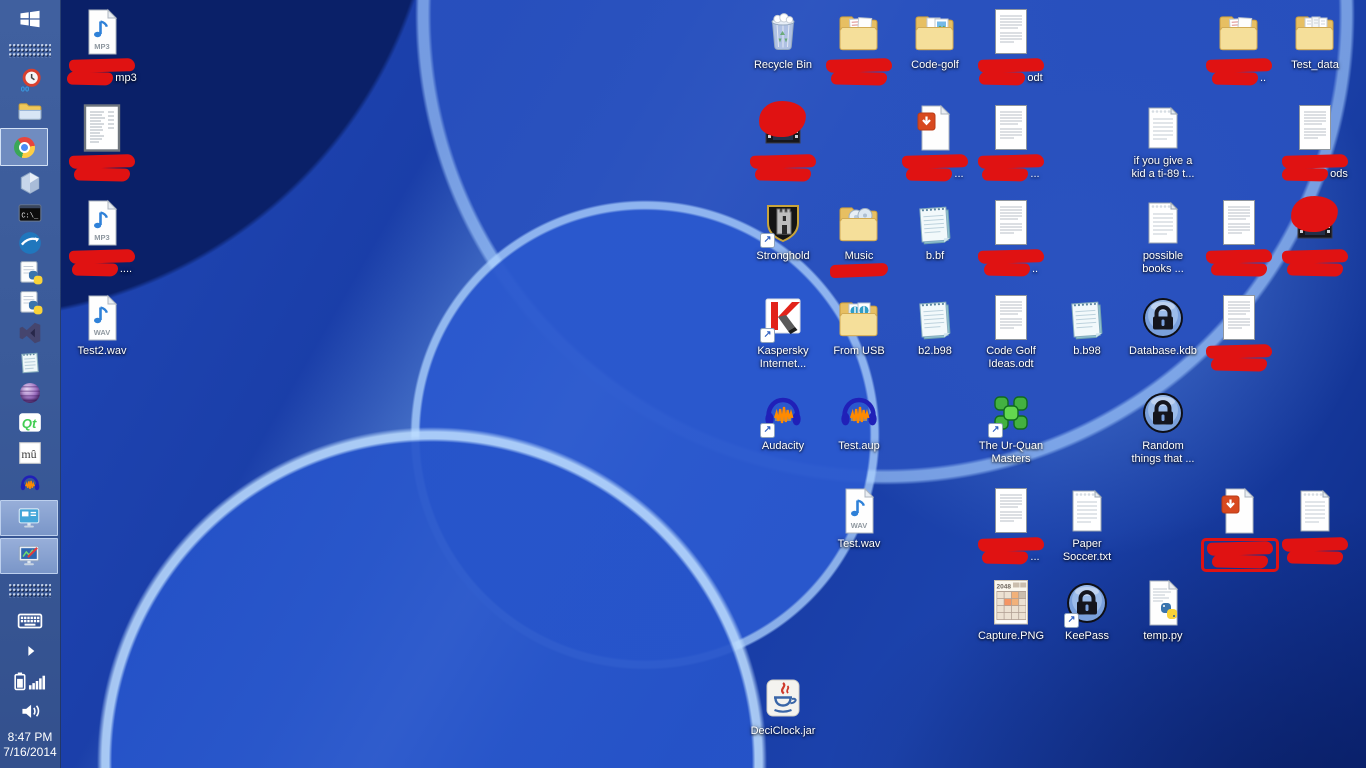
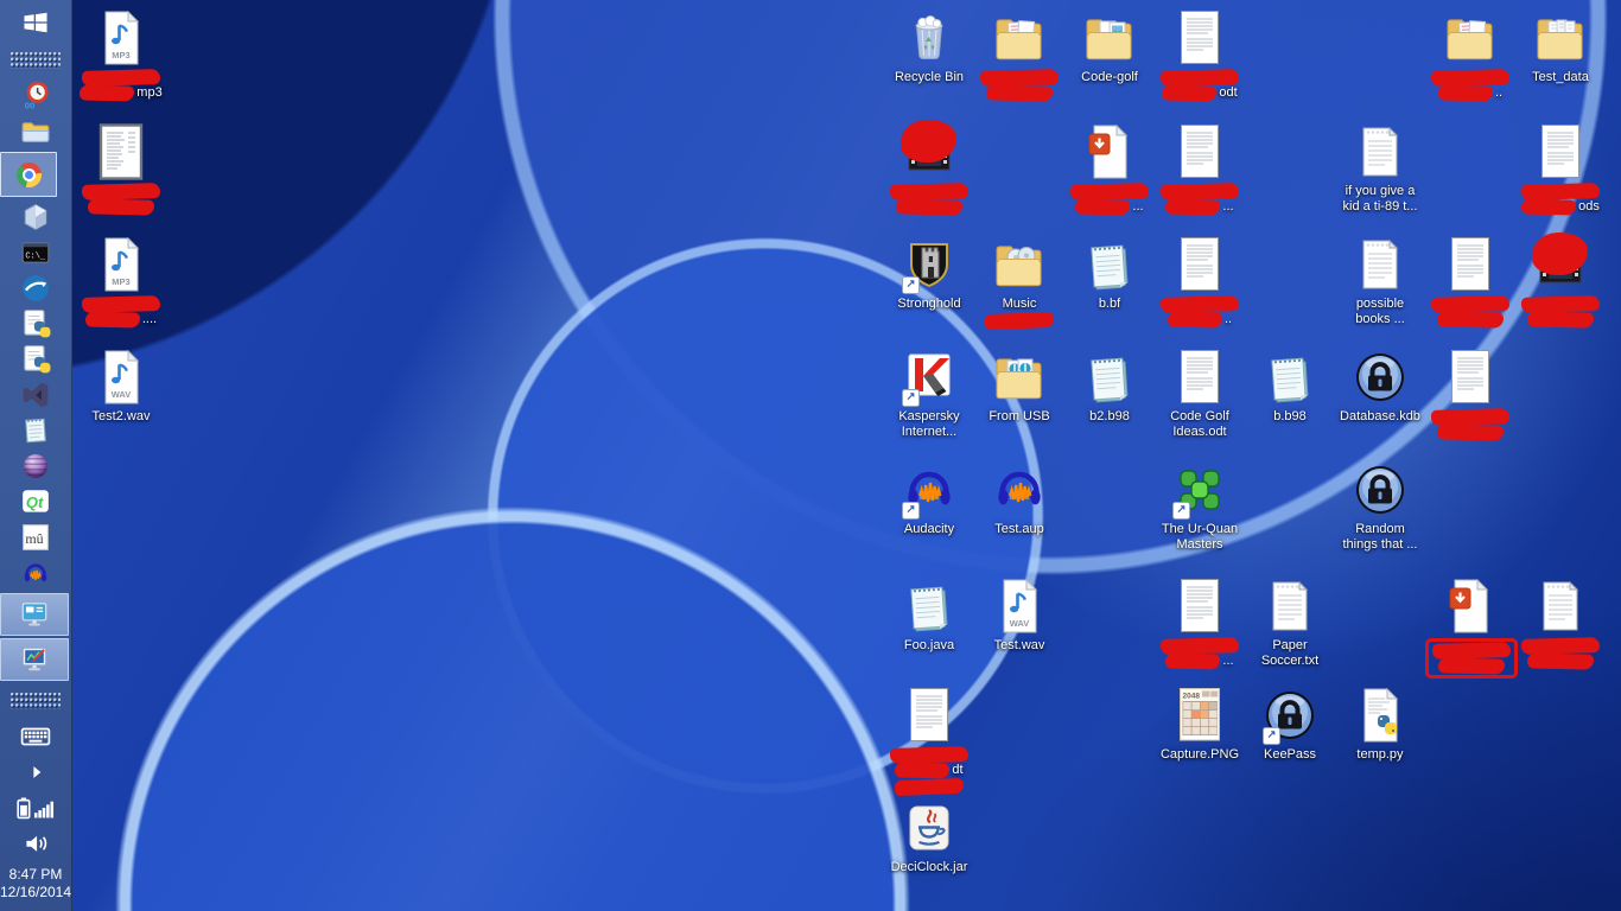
  MP3
  mp3
  MP3
  ....
  WAV
  Test2.wav
  Recycle Bin
  ↗
  Stronghold
  ↗
  Kaspersky
  Internet...
  ↗
  Audacity
+ Foo.java
+ dt
  DeciClock.jar
  Music
  From USB
  Test.aup
  WAV
  Test.wav
  Code-golf
  ...
  b.bf
  b2.b98
  odt
  ...
  ..
  Code Golf
  Ideas.odt
  ↗
  The Ur-Quan
  Masters
  ...
  Capture.PNG
  b.b98
  Paper
  Soccer.txt
  ↗
  KeePass
  if you give a
  kid a ti-89 t...
  possible
  books ...
  Database.kdb
  Random
  things that ...
  temp.py
  ..
  Test_data
  ods
  00
  C:\_
  Qt
  mû
  8:47 PM
- 7/16/2014
+ 12/16/2014
